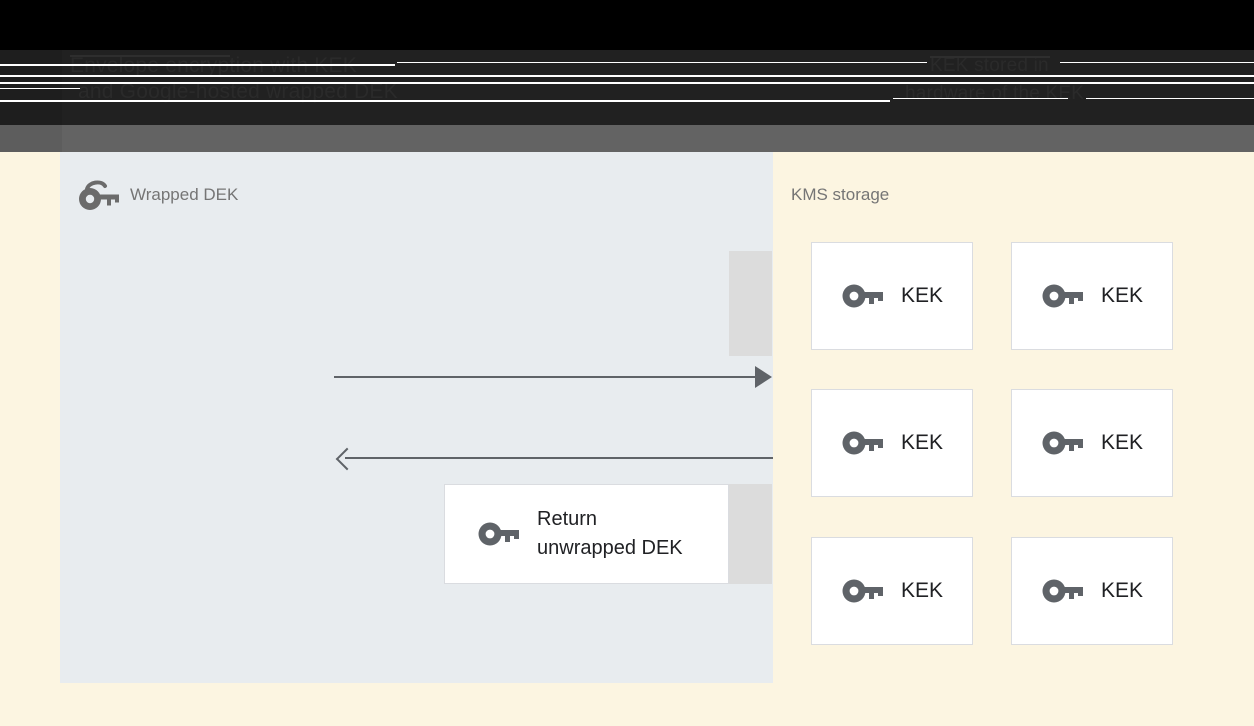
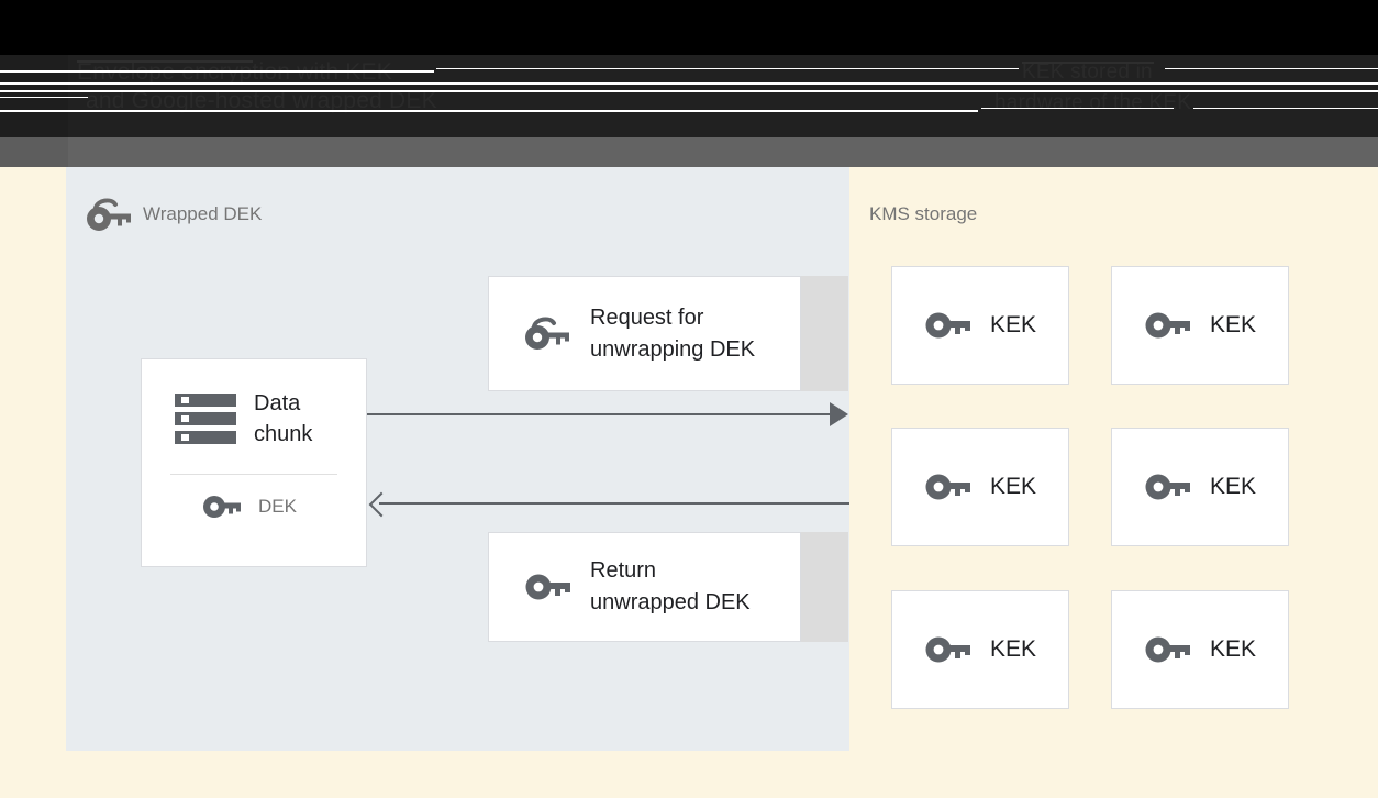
  and Google-hosted wrapped DEK
  KEK stored in
  hardware of the KEK
  Wrapped DEK
+ Data
+ chunk
+ DEK
+ Request for
+ unwrapping DEK
  Return
  unwrapped DEK
  KMS storage
  KEK
  KEK
  KEK
  KEK
  KEK
  KEK
